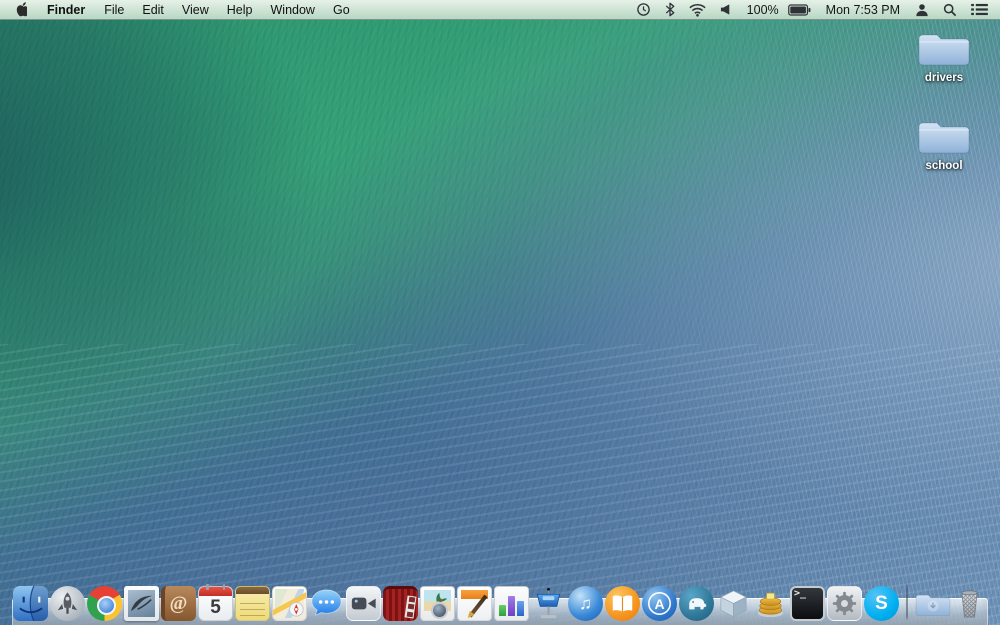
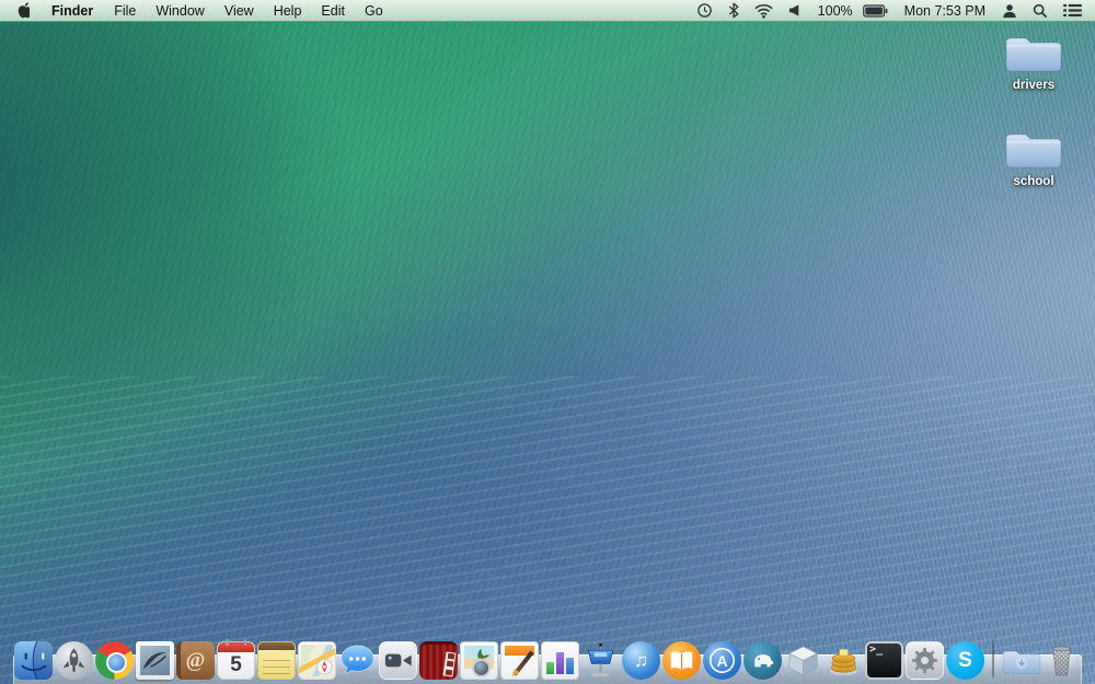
  Finder
  File
- Edit
+ Window
  View
  Help
- Window
+ Edit
  Go
  100%
  Mon 7:53 PM
  drivers
  school
  @
  5
  ♫
  A
  >_
  S
